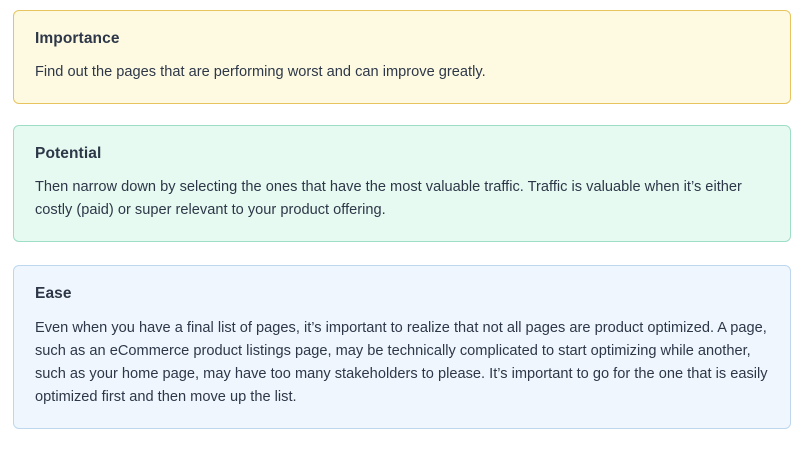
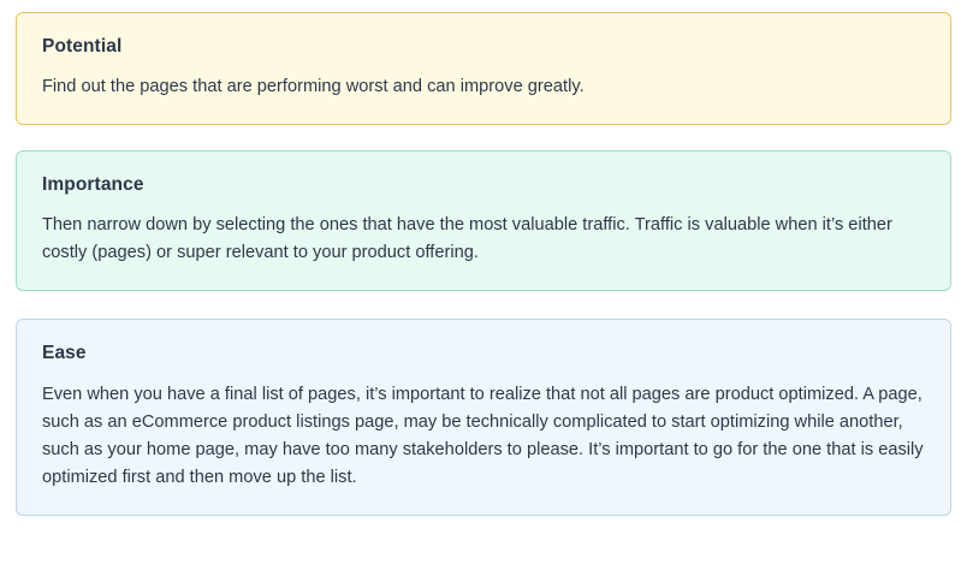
- Importance
+ Potential
  Find out the pages that are performing worst and can improve greatly.
- Potential
+ Importance
- Then narrow down by selecting the ones that have the most valuable traffic. Traffic is valuable when it’s either costly (paid) or super relevant to your product offering.
+ Then narrow down by selecting the ones that have the most valuable traffic. Traffic is valuable when it’s either costly (pages) or super relevant to your product offering.
  Ease
  Even when you have a final list of pages, it’s important to realize that not all pages are product optimized. A page, such as an eCommerce product listings page, may be technically complicated to start optimizing while another, such as your home page, may have too many stakeholders to please. It’s important to go for the one that is easily optimized first and then move up the list.
